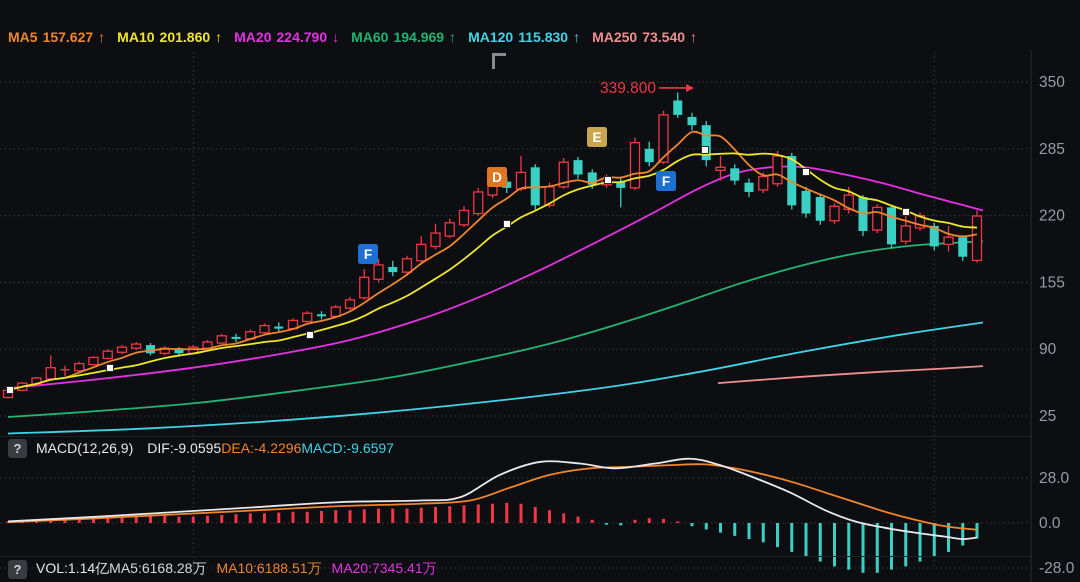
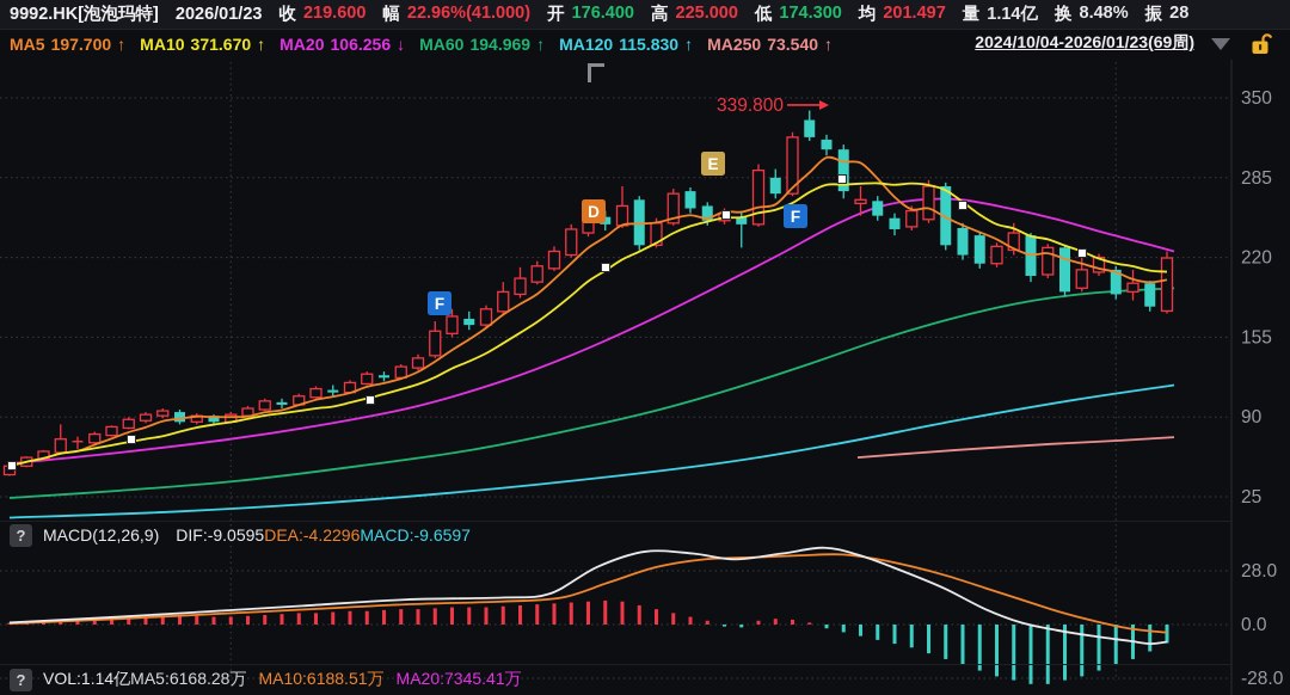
  F
  D
  E
  F
  339.800
  350
  285
  220
  155
  90
  25
  28.0
  0.0
  -28.0
+ 9992.HK[泡泡玛特]
+ 2026/01/23
+ 收
+ 219.600
+ 幅
+ 22.96%(41.000)
+ 开
+ 176.400
+ 高
+ 225.000
+ 低
+ 174.300
+ 均
+ 201.497
+ 量
+ 1.14亿
+ 换
+ 8.48%
+ 振
+ 28
  MA5
- 157.627
+ 197.700
  ↑
  MA10
- 201.860
+ 371.670
  ↑
  MA20
- 224.790
+ 106.256
  ↓
  MA60
  194.969
  ↑
  MA120
  115.830
  ↑
  MA250
  73.540
  ↑
+ 2024/10/04-2026/01/23(69周)
  ?
  MACD(12,26,9)
  DIF:-9.0595
  DEA:-4.2296
  MACD:-9.6597
  ?
  VOL:1.14亿
  MA5:6168.28万
  MA10:6188.51万
  MA20:7345.41万
